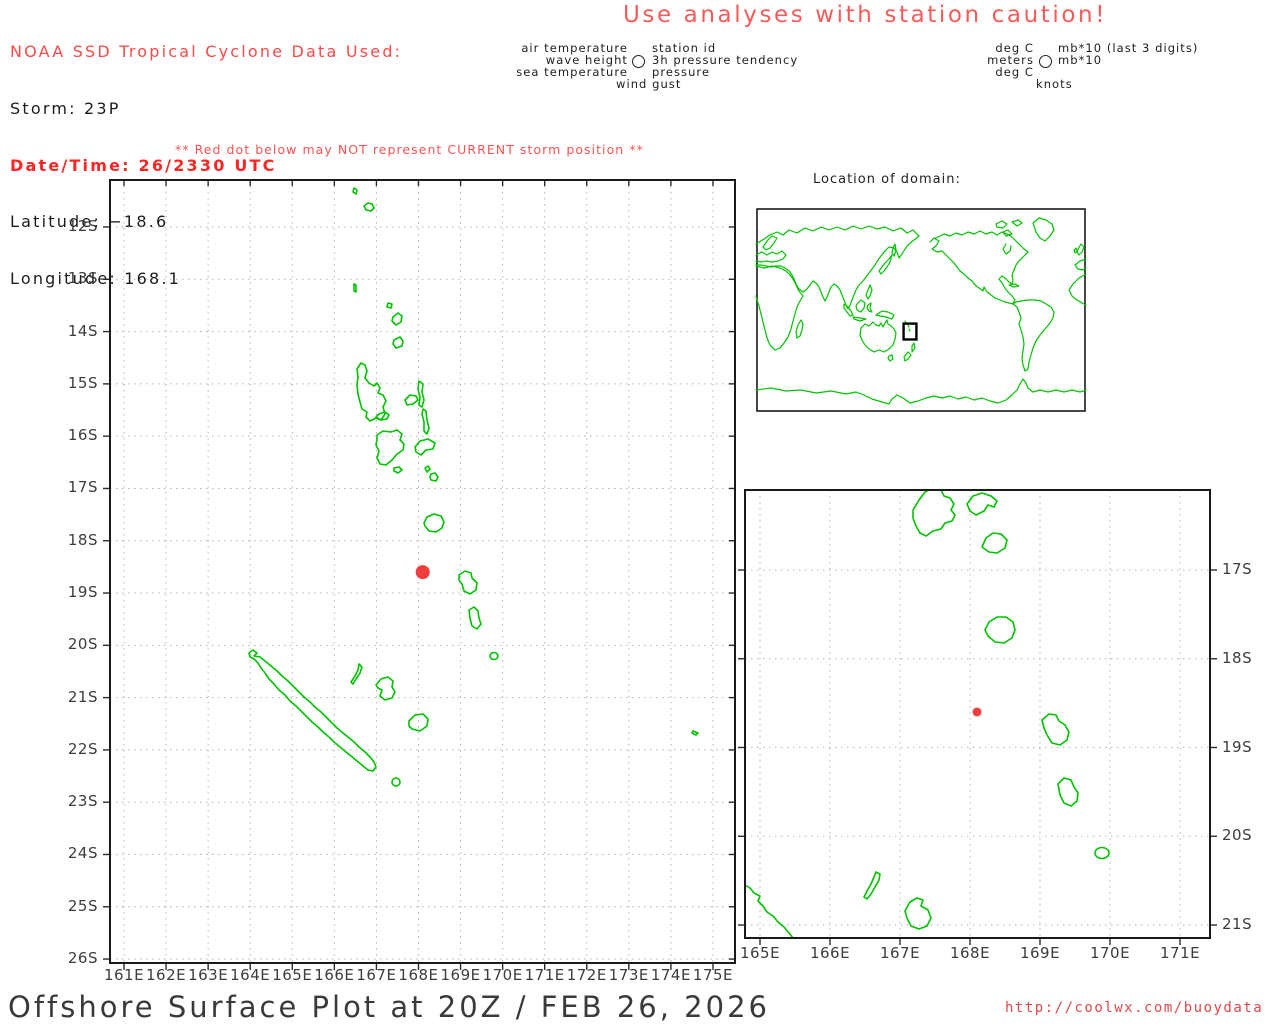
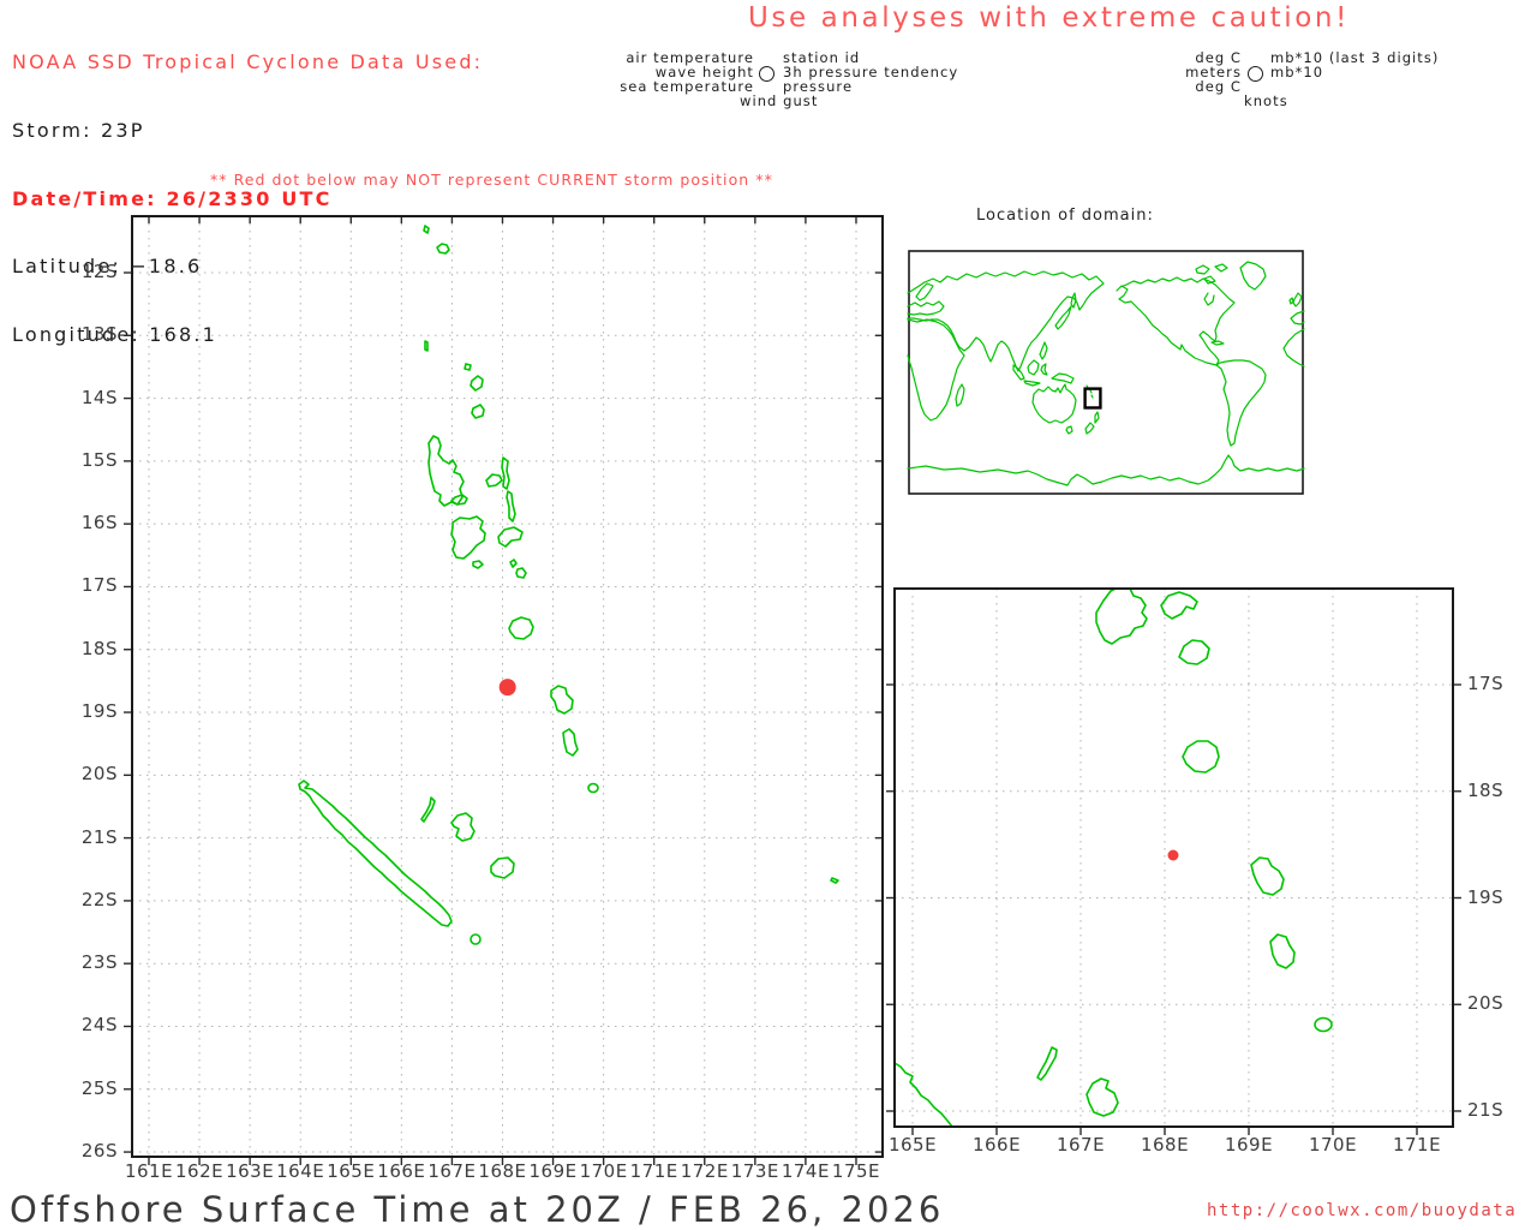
  NOAA SSD Tropical Cyclone Data Used:
  Storm: 23P
  Date/Time: 26/2330 UTC
  Latitude: −18.6
  Longitud: 168.1
- Use analyses with station caution!
+ Use analyses with extreme caution!
  air temperature
  wave height
  sea temperature
  station id
  3h pressure tendency
  pressure
  wind gust
  deg C
  meters
  deg C
  mb*10 (last 3 digits)
  mb*10
  knots
  ** Red dot below may NOT represent CURRENT storm position **
  Location of domain:
  161E
  162E
  163E
  164E
  165E
  166E
  167E
  168E
  169E
  170E
  171E
  172E
  173E
  174E
  175E
  12S
  13S
  14S
  15S
  16S
  17S
  18S
  19S
  20S
  21S
  22S
  23S
  24S
  25S
  26S
  165E
  166E
  167E
  168E
  169E
  170E
  171E
  17S
  18S
  19S
  20S
  21S
- Offshore Surface Plot at 20Z / FEB 26, 2026
+ Offshore Surface Time at 20Z / FEB 26, 2026
  http://coolwx.com/buoydata
